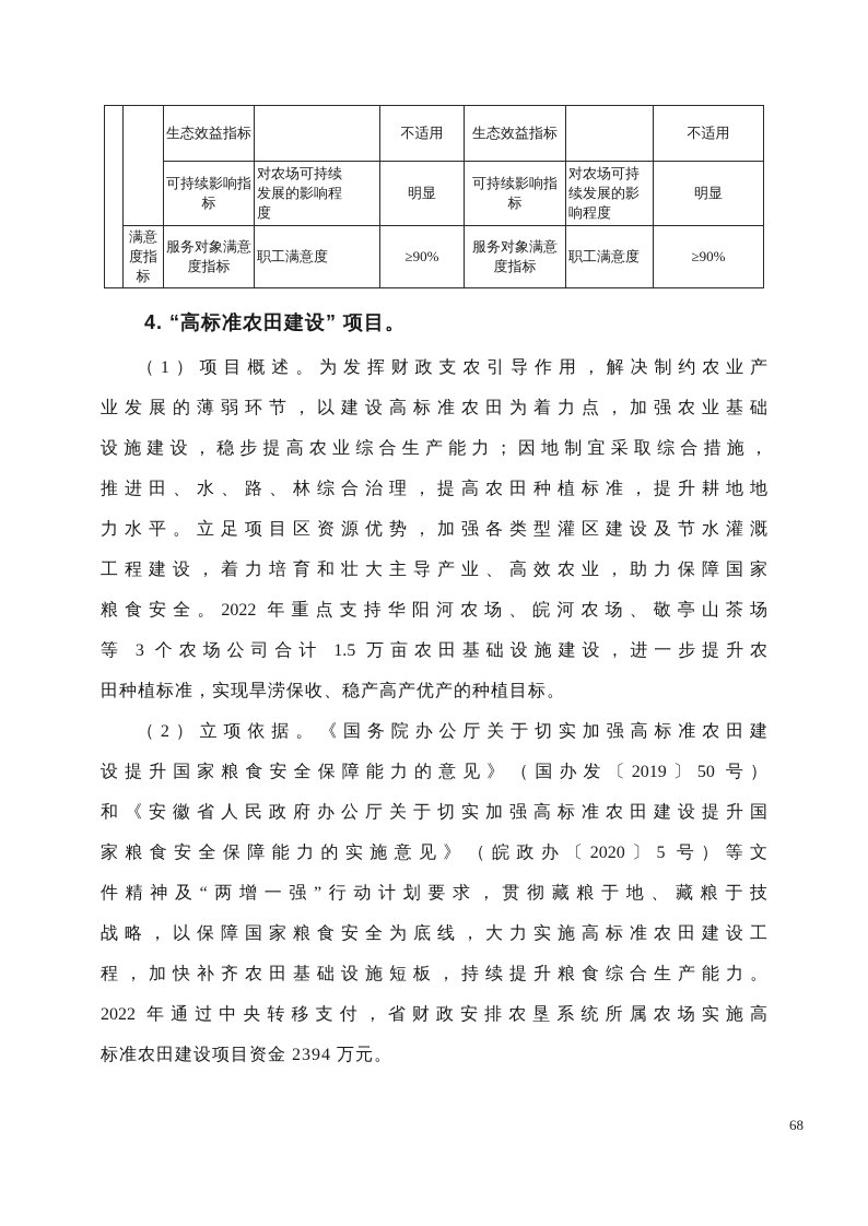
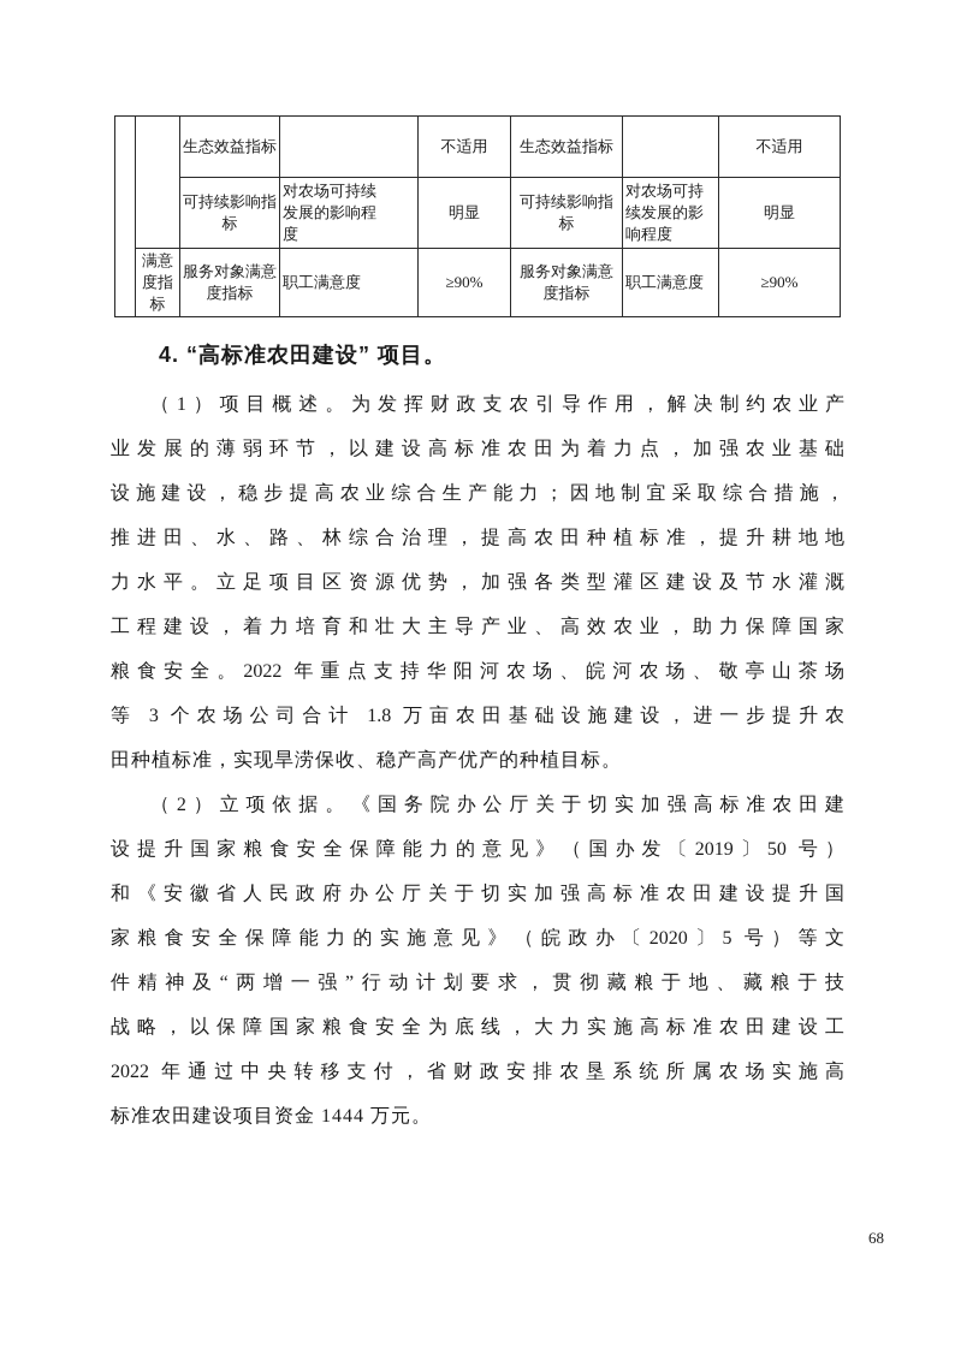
  		生态效益指标		不适用	生态效益指标		不适用
  可持续影响指 标	对农场可持续 发展的影响程 度	明显	可持续影响指 标	对农场可持 续发展的影 响程度	明显
  满意 度指 标	服务对象满意 度指标	职工满意度	≥90%	服务对象满意 度指标	职工满意度	≥90%
  4. “高标准农田建设” 项目。
  （1）项目概述。为发挥财政支农引导作用，解决制约农业产
  业发展的薄弱环节，以建设高标准农田为着力点，加强农业基础
  设施建设，稳步提高农业综合生产能力；因地制宜采取综合措施，
  推进田、水、路、林综合治理，提高农田种植标准，提升耕地地
  力水平。立足项目区资源优势，加强各类型灌区建设及节水灌溉
  工程建设，着力培育和壮大主导产业、高效农业，助力保障国家
  粮食安全。2022 年重点支持华阳河农场、皖河农场、敬亭山茶场
- 等 3 个农场公司合计 1.5 万亩农田基础设施建设，进一步提升农
+ 等 3 个农场公司合计 1.8 万亩农田基础设施建设，进一步提升农
  田种植标准，实现旱涝保收、稳产高产优产的种植目标。
  （2）立项依据。《国务院办公厅关于切实加强高标准农田建
  设提升国家粮食安全保障能力的意见》（国办发〔2019〕50 号）
  和《安徽省人民政府办公厅关于切实加强高标准农田建设提升国
  家粮食安全保障能力的实施意见》（皖政办〔2020〕5 号）等文
  件精神及“两增一强”行动计划要求，贯彻藏粮于地、藏粮于技
  战略，以保障国家粮食安全为底线，大力实施高标准农田建设工
- 程，加快补齐农田基础设施短板，持续提升粮食综合生产能力。
  2022 年通过中央转移支付，省财政安排农垦系统所属农场实施高
- 标准农田建设项目资金 2394 万元。
+ 标准农田建设项目资金 1444 万元。
  68
